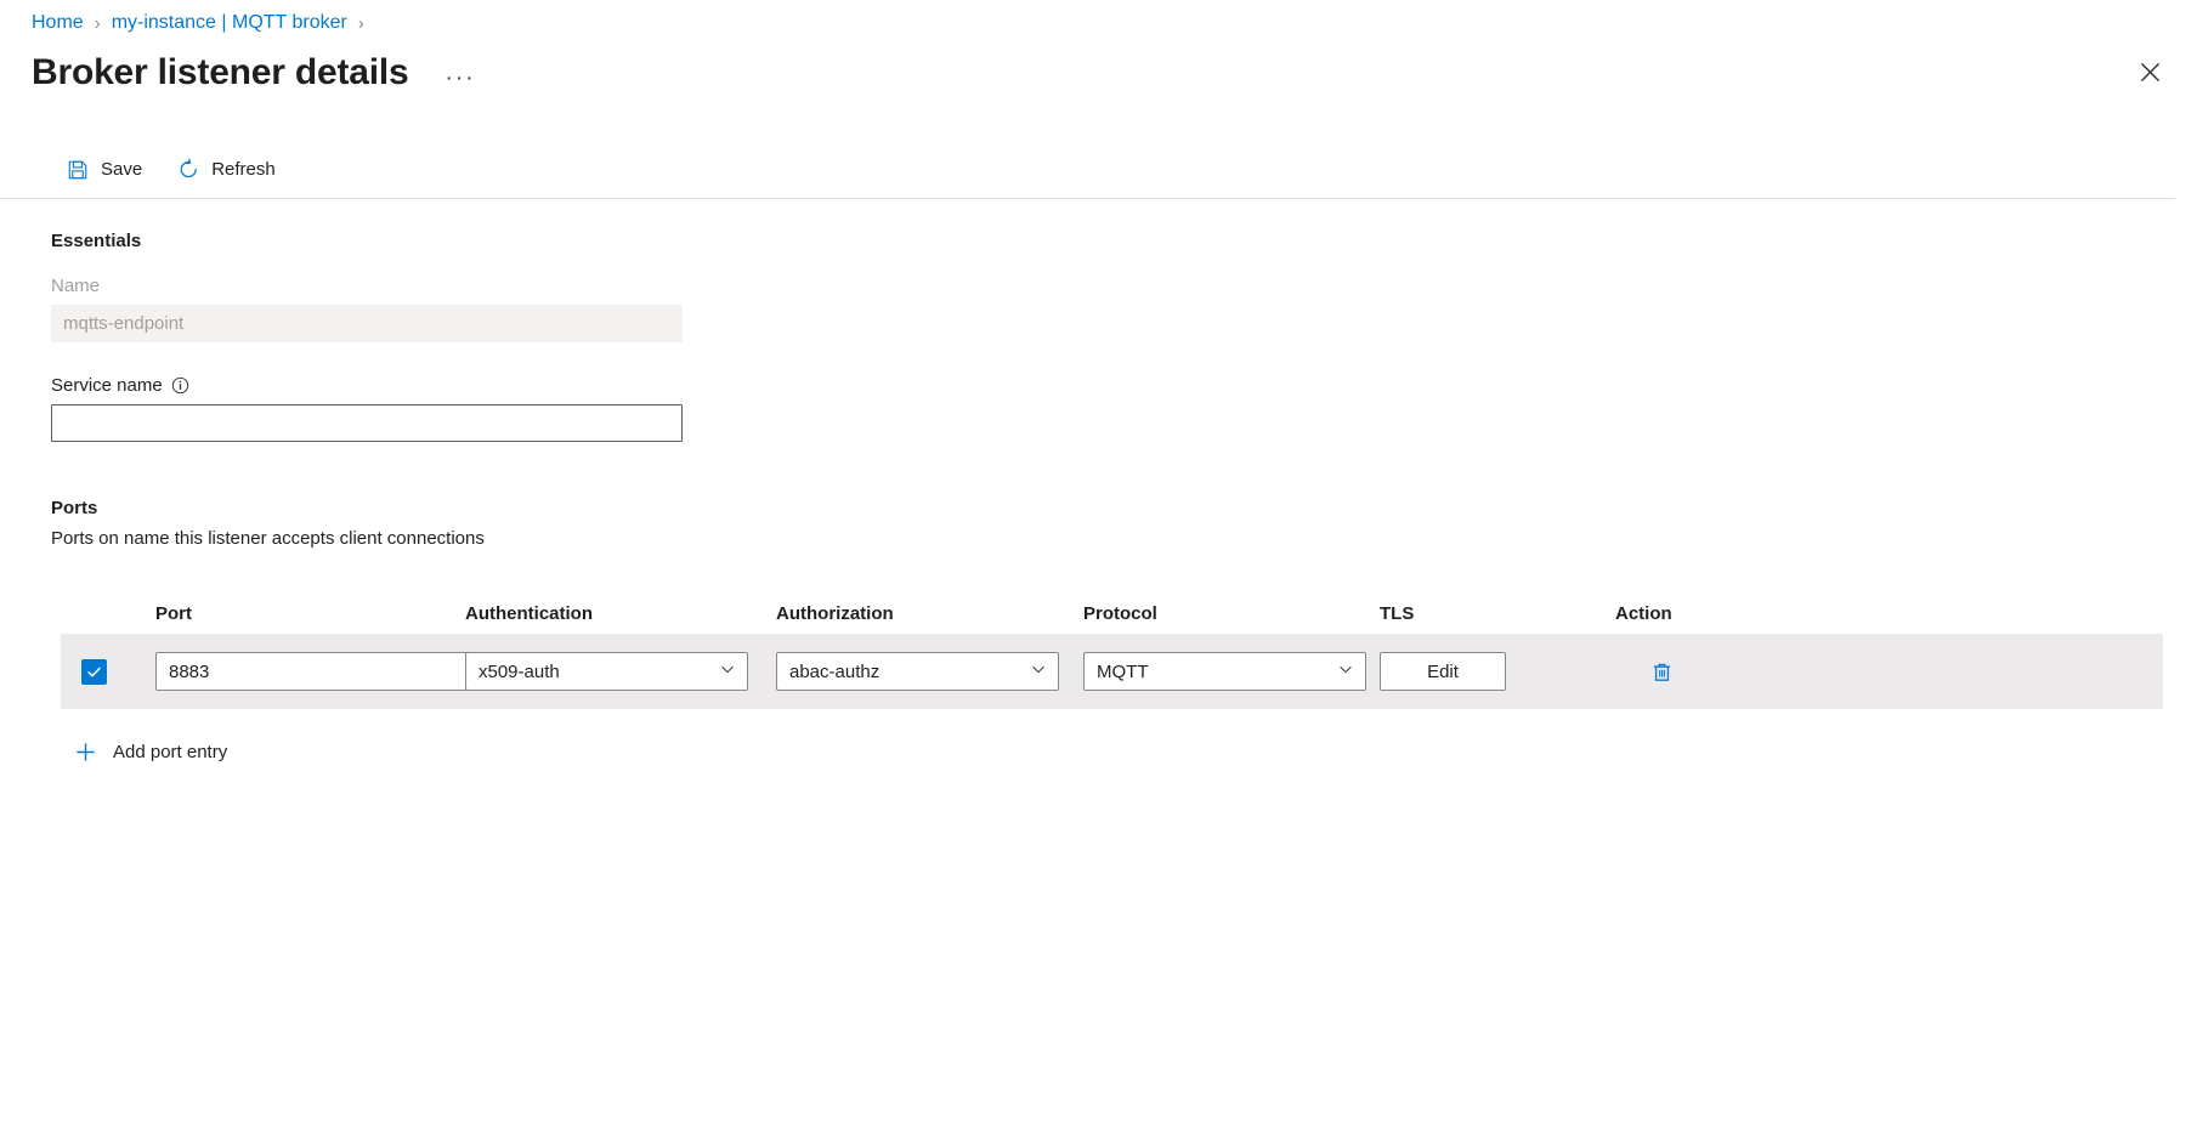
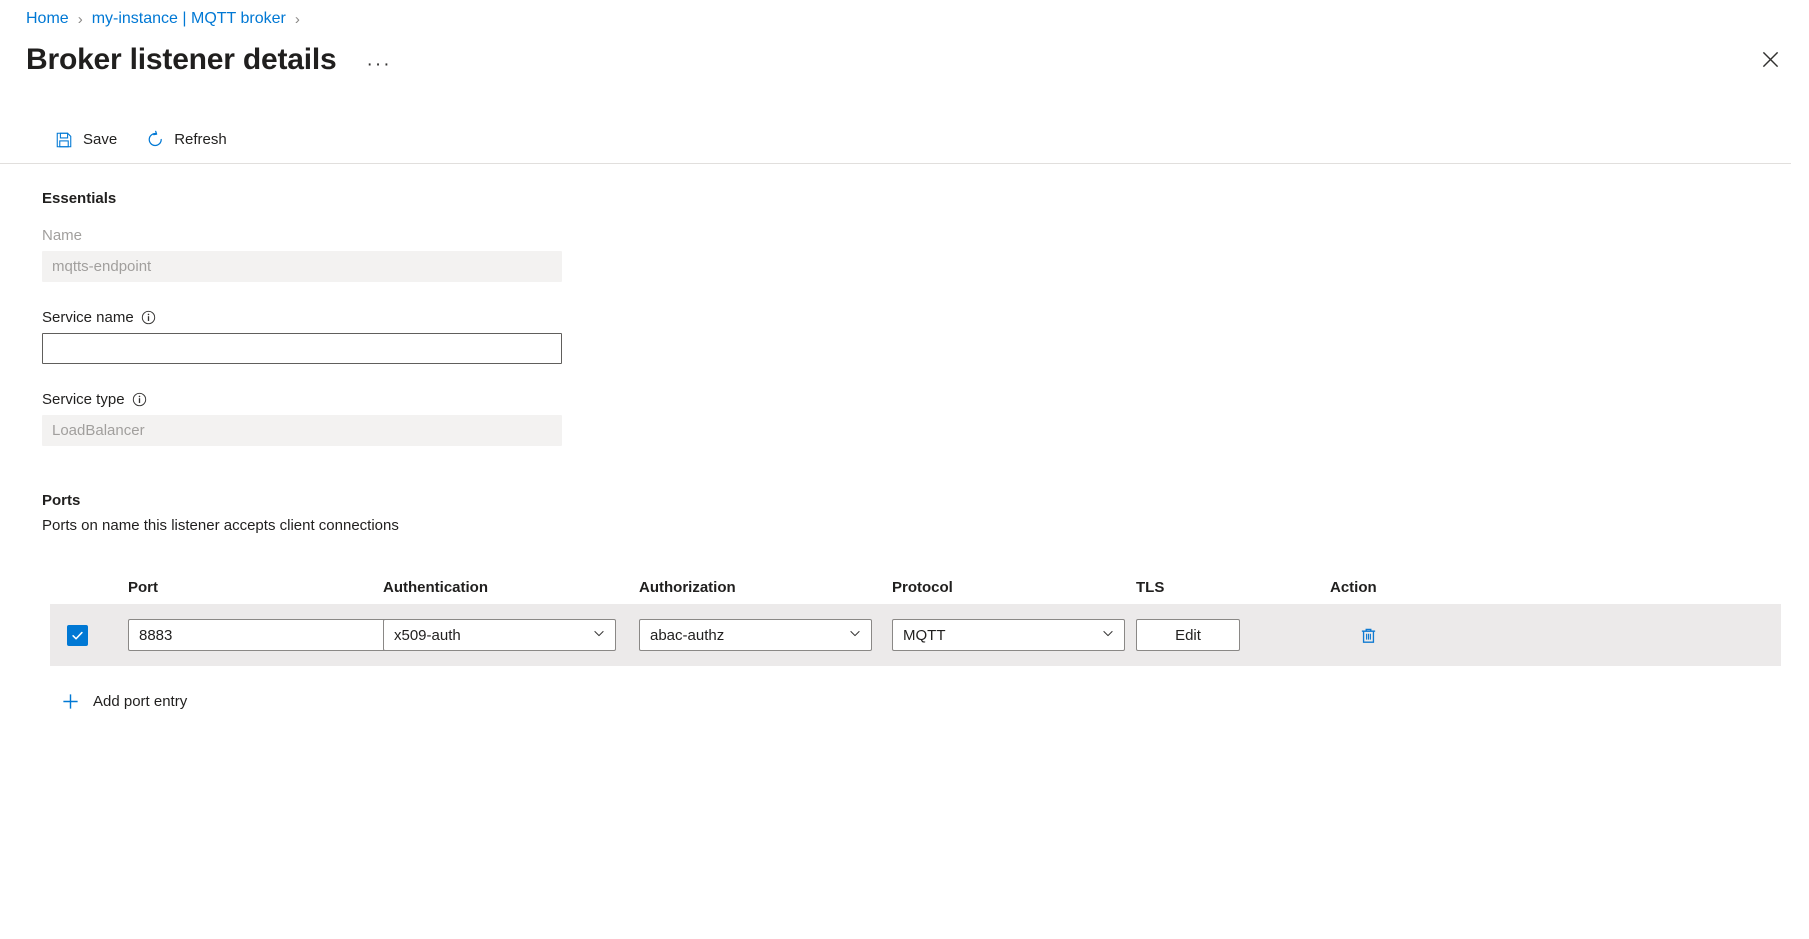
  Home
  ›
  my-instance | MQTT broker
  ›
  Broker listener details
  ···
  Save
  Refresh
  Essentials
  Name
  mqtts-endpoint
  Service name
+ Service type
+ LoadBalancer
  Ports
  Ports on name this listener accepts client connections
  Port
  Authentication
  Authorization
  Protocol
  TLS
  Action
  8883
  x509-auth
  abac-authz
  MQTT
  Edit
  Add port entry
